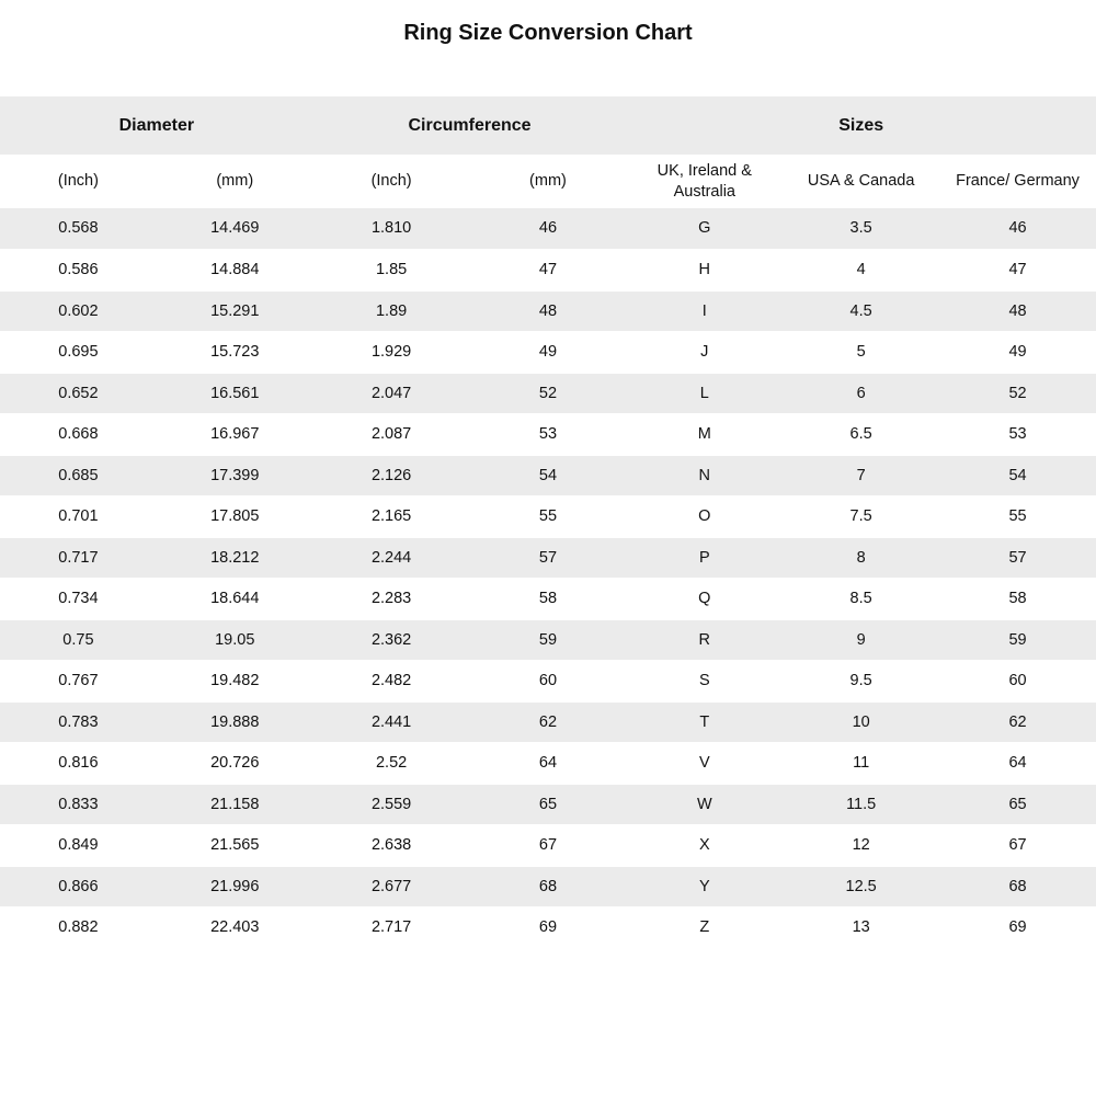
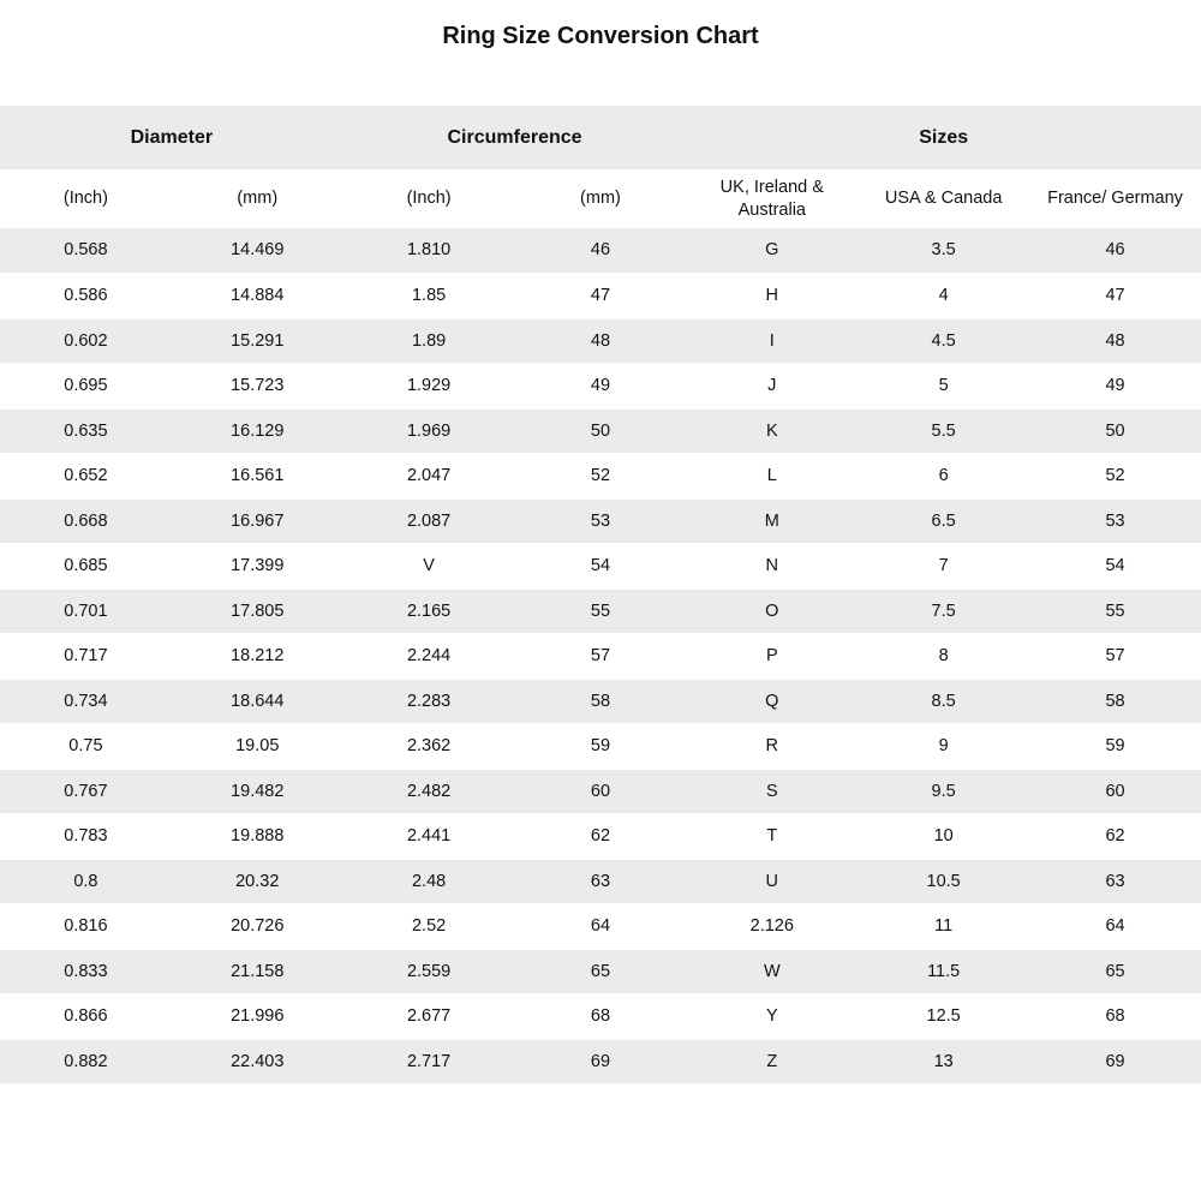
  Ring Size Conversion Chart
  Diameter	Circumference	Sizes
  (Inch)	(mm)	(Inch)	(mm)	UK, Ireland & Australia	USA & Canada	France/ Germany
  0.568	14.469	1.810	46	G	3.5	46
  0.586	14.884	1.85	47	H	4	47
  0.602	15.291	1.89	48	I	4.5	48
  0.695	15.723	1.929	49	J	5	49
+ 0.635	16.129	1.969	50	K	5.5	50
  0.652	16.561	2.047	52	L	6	52
  0.668	16.967	2.087	53	M	6.5	53
- 0.685	17.399	2.126	54	N	7	54
+ 0.685	17.399	V	54	N	7	54
  0.701	17.805	2.165	55	O	7.5	55
  0.717	18.212	2.244	57	P	8	57
  0.734	18.644	2.283	58	Q	8.5	58
  0.75	19.05	2.362	59	R	9	59
  0.767	19.482	2.482	60	S	9.5	60
  0.783	19.888	2.441	62	T	10	62
+ 0.8	20.32	2.48	63	U	10.5	63
- 0.816	20.726	2.52	64	V	11	64
+ 0.816	20.726	2.52	64	2.126	11	64
  0.833	21.158	2.559	65	W	11.5	65
- 0.849	21.565	2.638	67	X	12	67
  0.866	21.996	2.677	68	Y	12.5	68
  0.882	22.403	2.717	69	Z	13	69
